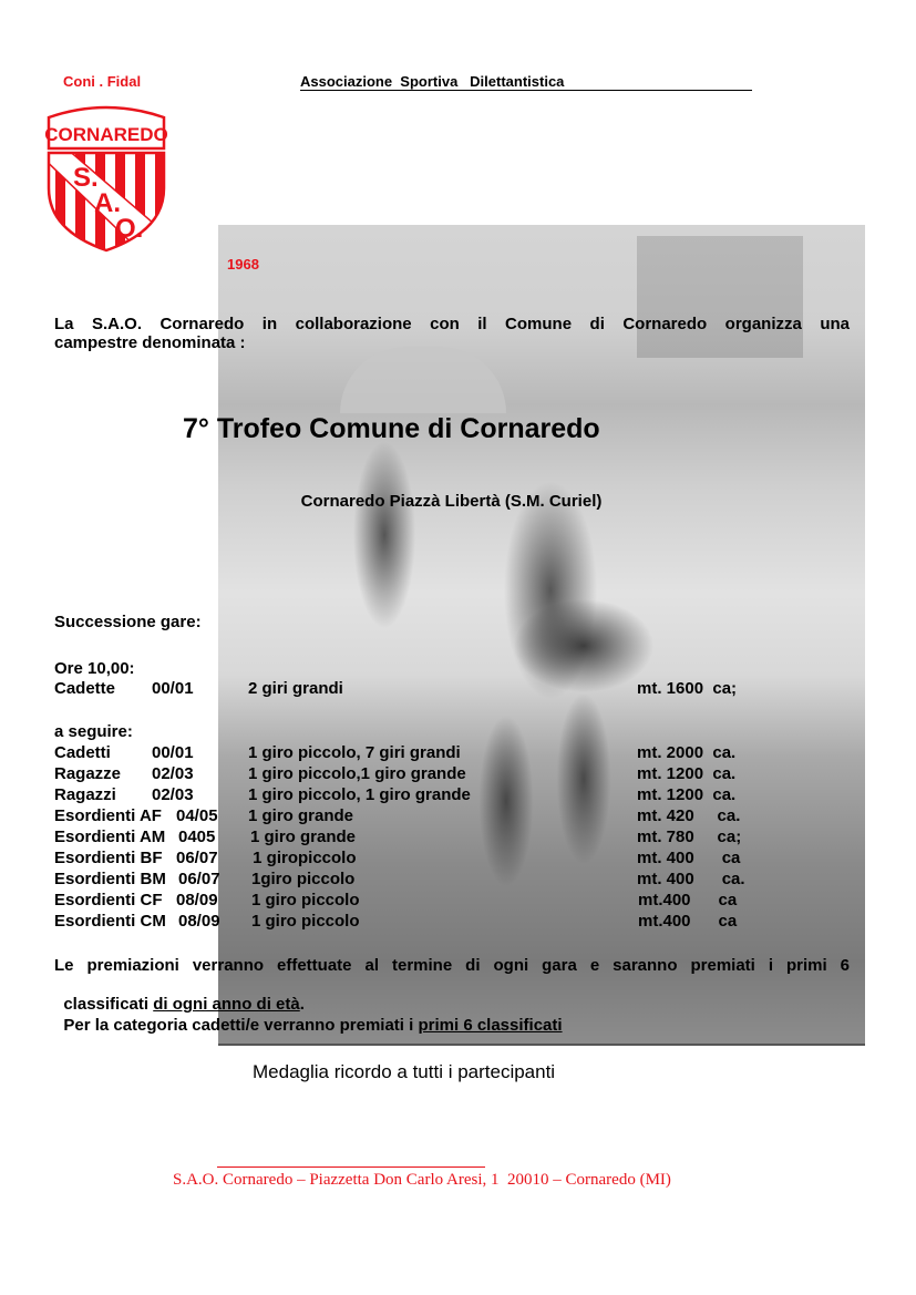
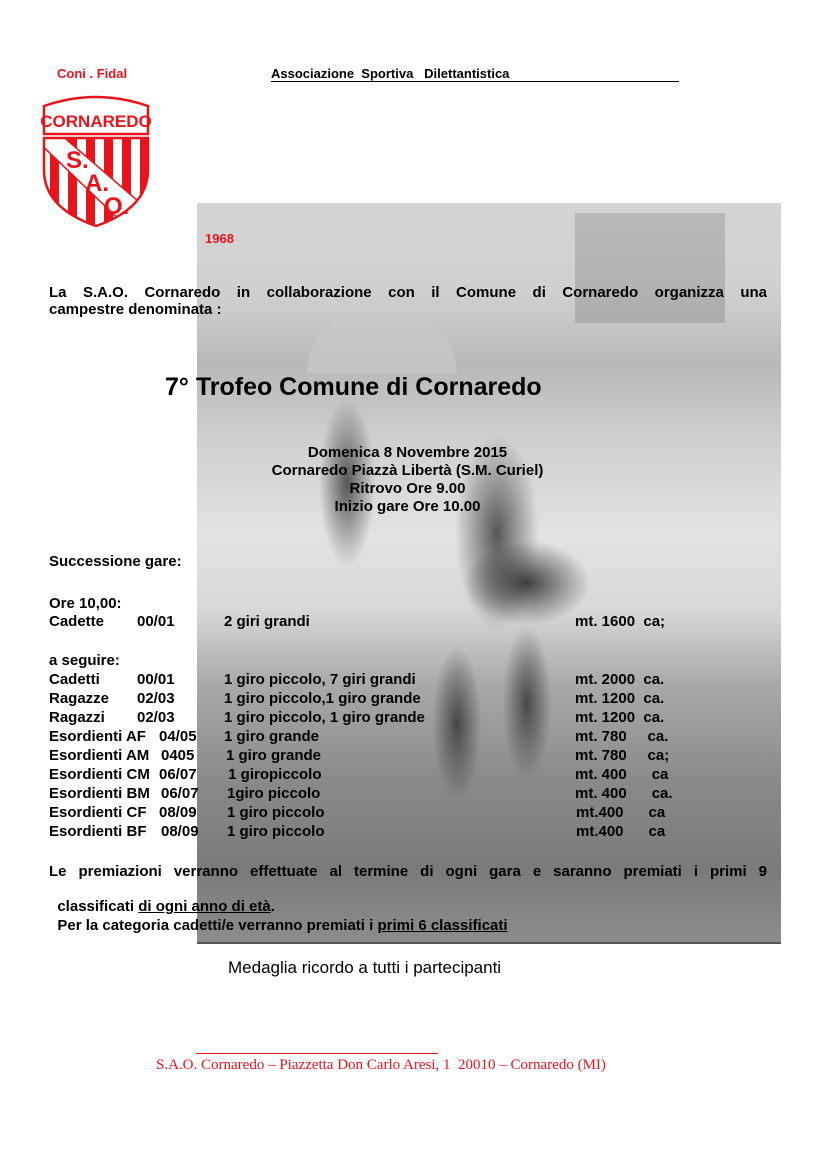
  Coni . Fidal
  Associazione Sportiva Dilettantistica
  CORNAREDO
  S.
  A.
  O.
  1968
  La S.A.O. Cornaredo in collaborazione con il Comune di Cornaredo organizza una
  campestre denominata :
  7° Trofeo Comune di Cornaredo
+ Domenica 8 Novembre 2015
  Cornaredo Piazzà Libertà (S.M. Curiel)
+ Ritrovo Ore 9.00
+ Inizio gare Ore 10.00
  Successione gare:
  Ore 10,00:
  Cadette
  00/01
  2 giri grandi
  mt. 1600 ca;
  a seguire:
  Cadetti
  00/01
  1 giro piccolo, 7 giri grandi
  mt. 2000 ca.
  Ragazze
  02/03
  1 giro piccolo,1 giro grande
  mt. 1200 ca.
  Ragazzi
  02/03
  1 giro piccolo, 1 giro grande
  mt. 1200 ca.
  Esordienti AF
  04/05
  1 giro grande
- mt. 420 ca.
+ mt. 780 ca.
  Esordienti AM
  0405
  1 giro grande
  mt. 780 ca;
- Esordienti BF
+ Esordienti CM
  06/07
  1 giropiccolo
  mt. 400 ca
  Esordienti BM
  06/07
  1giro piccolo
  mt. 400 ca.
  Esordienti CF
  08/09
  1 giro piccolo
  mt.400 ca
- Esordienti CM
+ Esordienti BF
  08/09
  1 giro piccolo
  mt.400 ca
- Le premiazioni verranno effettuate al termine di ogni gara e saranno premiati i primi 6
+ Le premiazioni verranno effettuate al termine di ogni gara e saranno premiati i primi 9
  classificati di ogni anno di età.
  Per la categoria cadetti/e verranno premiati i primi 6 classificati
  Medaglia ricordo a tutti i partecipanti
  S.A.O. Cornaredo – Piazzetta Don Carlo Aresi, 1 20010 – Cornaredo (MI)
